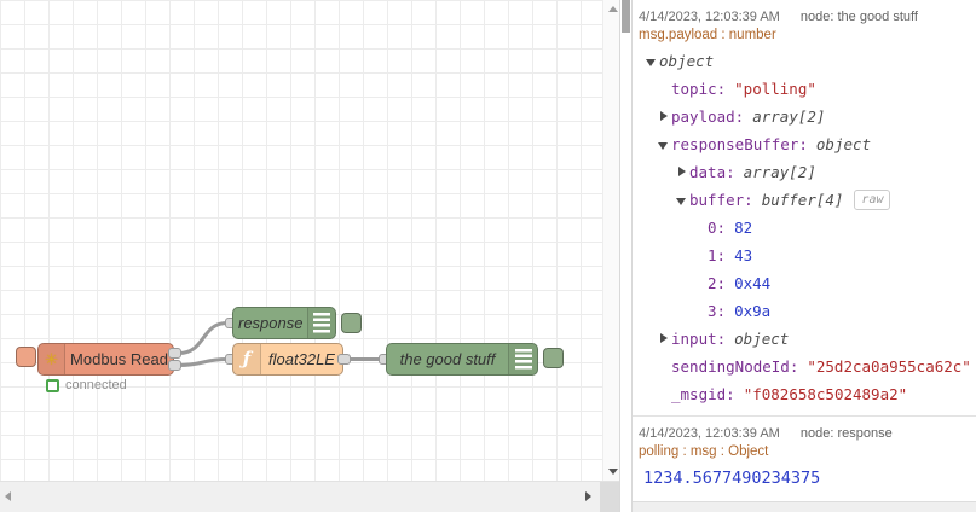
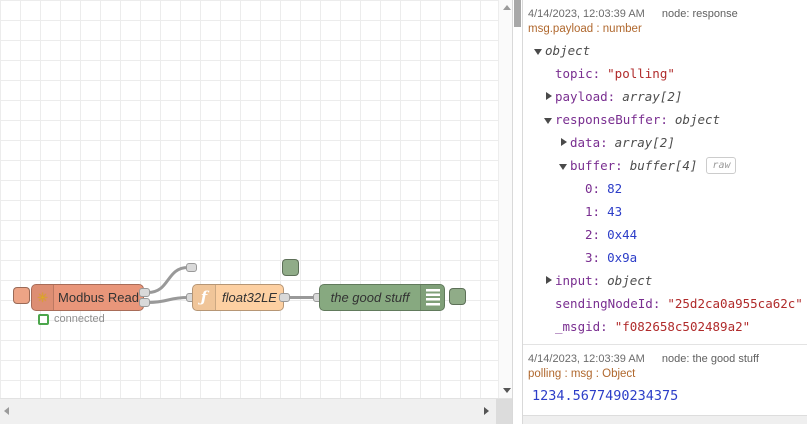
  ✳
  Modbus Read
  connected
- response
  ƒ
  float32LE
  the good stuff
- 4/14/2023, 12:03:39 AM node: the good stuff
+ 4/14/2023, 12:03:39 AM node: response
  msg.payload : number
  object
  topic:
  "polling"
  payload:
  array[2]
  responseBuffer:
  object
  data:
  array[2]
  buffer:
  buffer[4]
  raw
  0:
  82
  1:
  43
  2:
  0x44
  3:
  0x9a
  input:
  object
  sendingNodeId:
  "25d2ca0a955ca62c"
  _msgid:
  "f082658c502489a2"
- 4/14/2023, 12:03:39 AM node: response
+ 4/14/2023, 12:03:39 AM node: the good stuff
  polling : msg : Object
  1234.5677490234375
